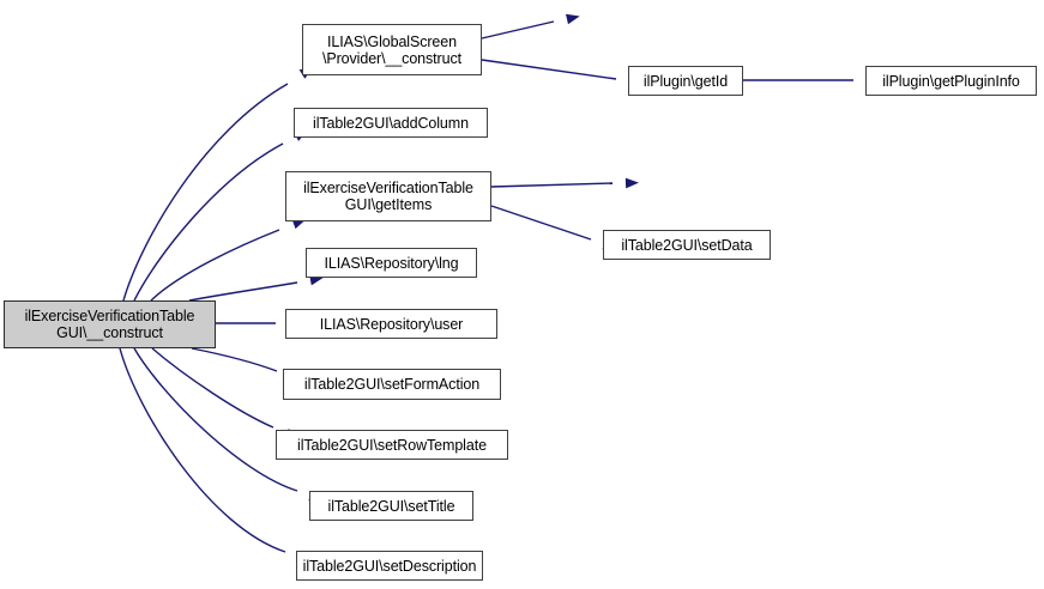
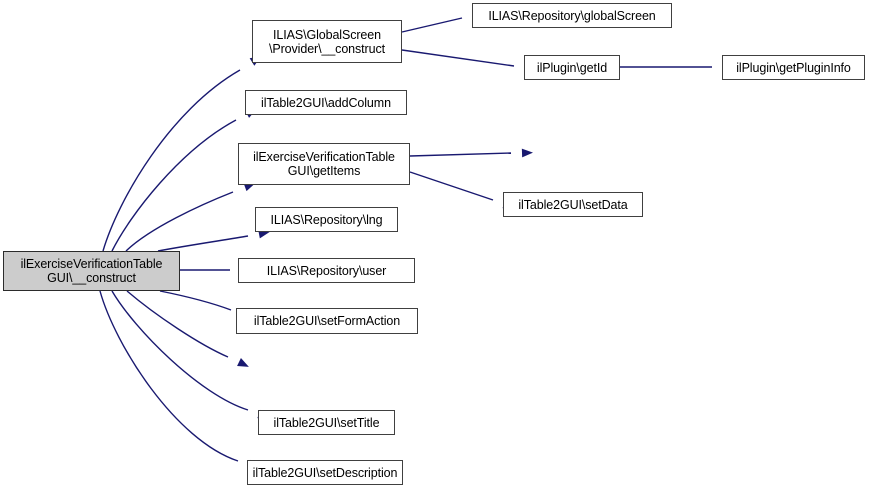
  ilExerciseVerificationTable
  GUI\__construct
  ILIAS\GlobalScreen
  \Provider\__construct
+ ILIAS\Repository\globalScreen
  ilPlugin\getId
  ilPlugin\getPluginInfo
  ilTable2GUI\addColumn
  ilExerciseVerificationTable
  GUI\getItems
  ilTable2GUI\setData
  ILIAS\Repository\lng
  ILIAS\Repository\user
  ilTable2GUI\setFormAction
- ilTable2GUI\setRowTemplate
  ilTable2GUI\setTitle
  ilTable2GUI\setDescription
